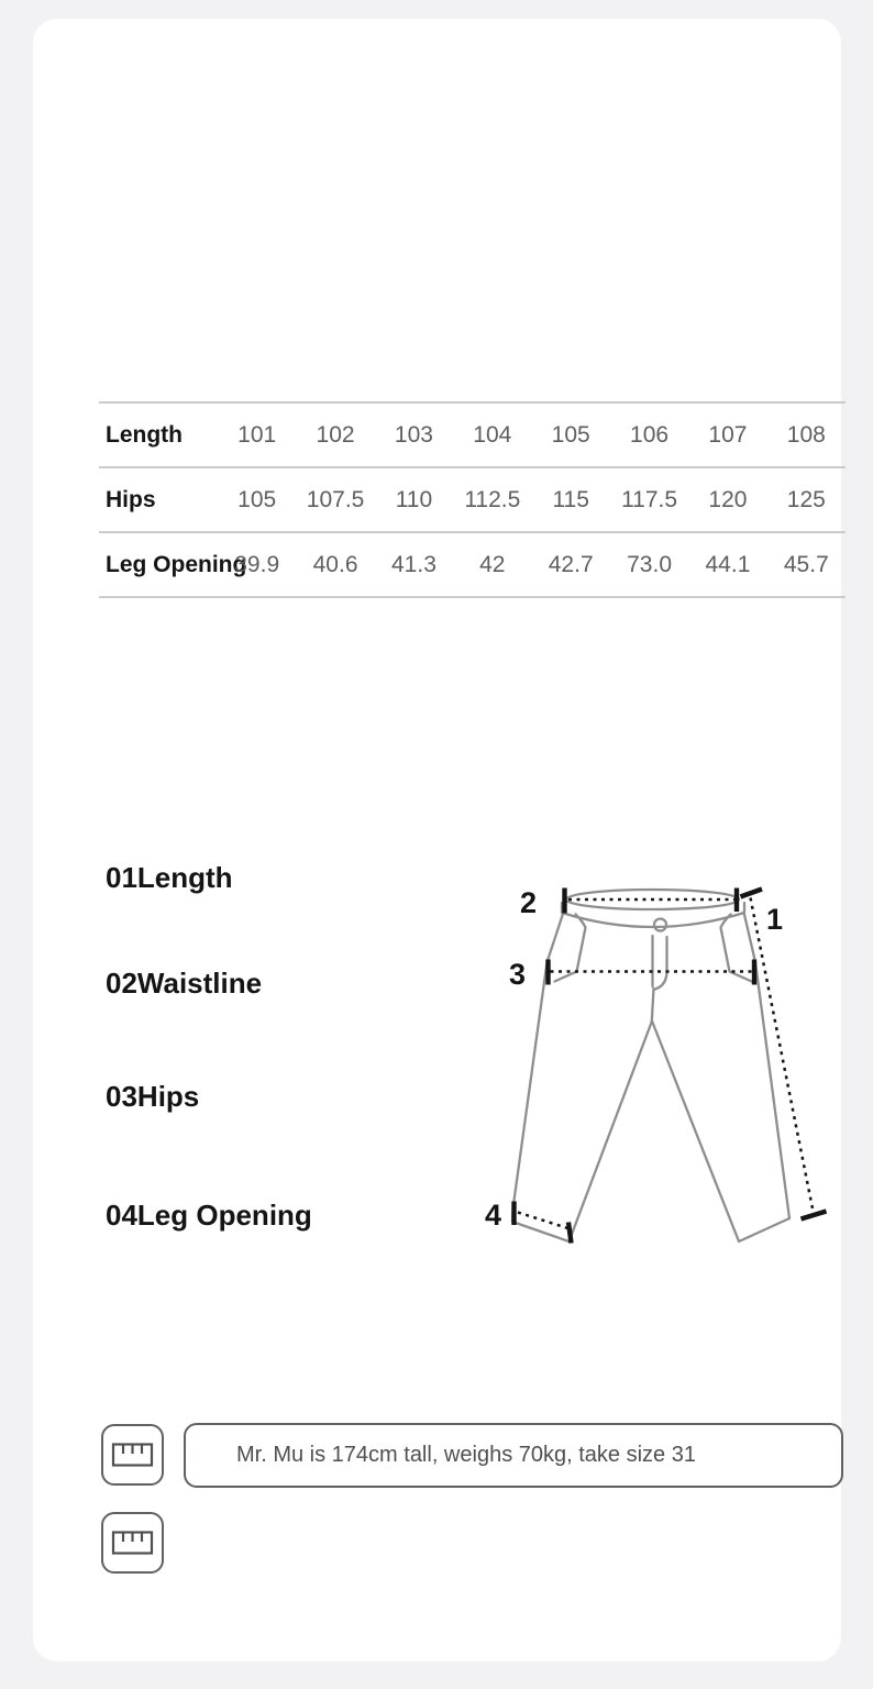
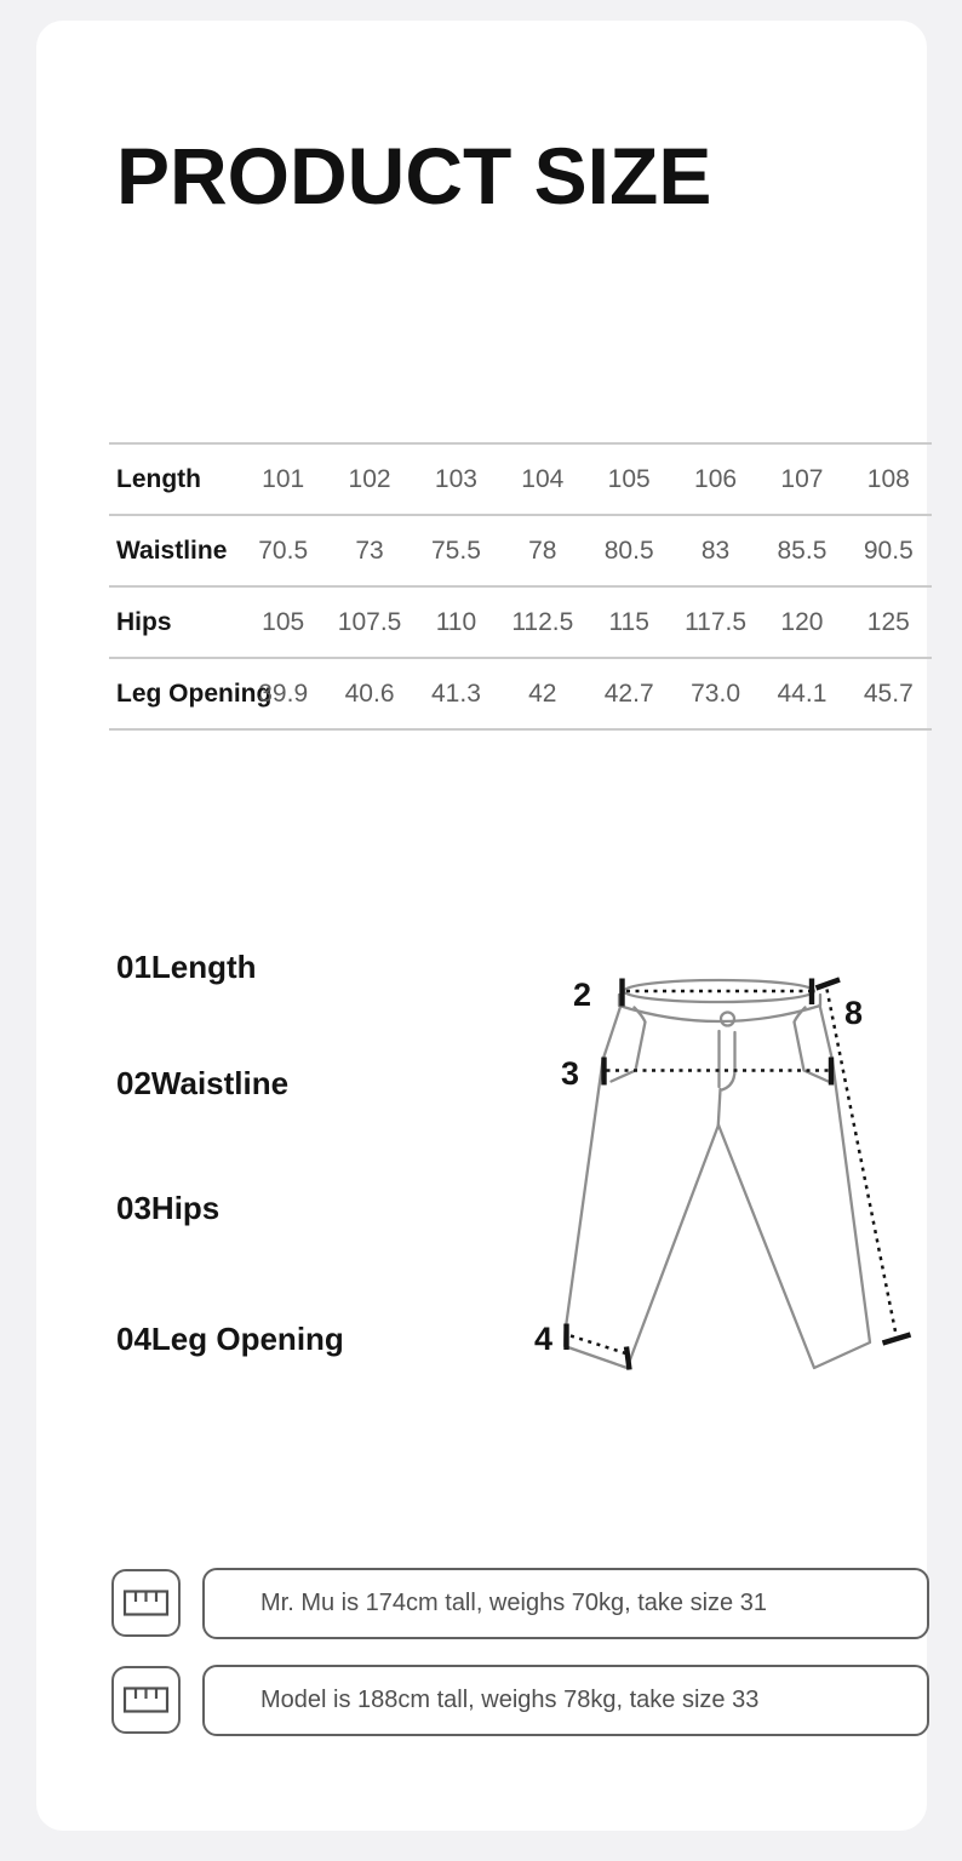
+ PRODUCT SIZE
  Length
  101
  102
  103
  104
  105
  106
  107
  108
+ Waistline
+ 70.5
+ 73
+ 75.5
+ 78
+ 80.5
+ 83
+ 85.5
+ 90.5
  Hips
  105
  107.5
  110
  112.5
  115
  117.5
  120
  125
  Leg Openi
  39.9
  40.6
  41.3
  42
  42.7
  73.0
  44.1
  45.7
  01Length
  02Waistline
  03Hips
  04Leg Opening
  2
- 1
+ 8
  3
  4
  Mr. Mu is 174cm tall, weighs 70kg, take size 31
+ Model is 188cm tall, weighs 78kg, take size 33
